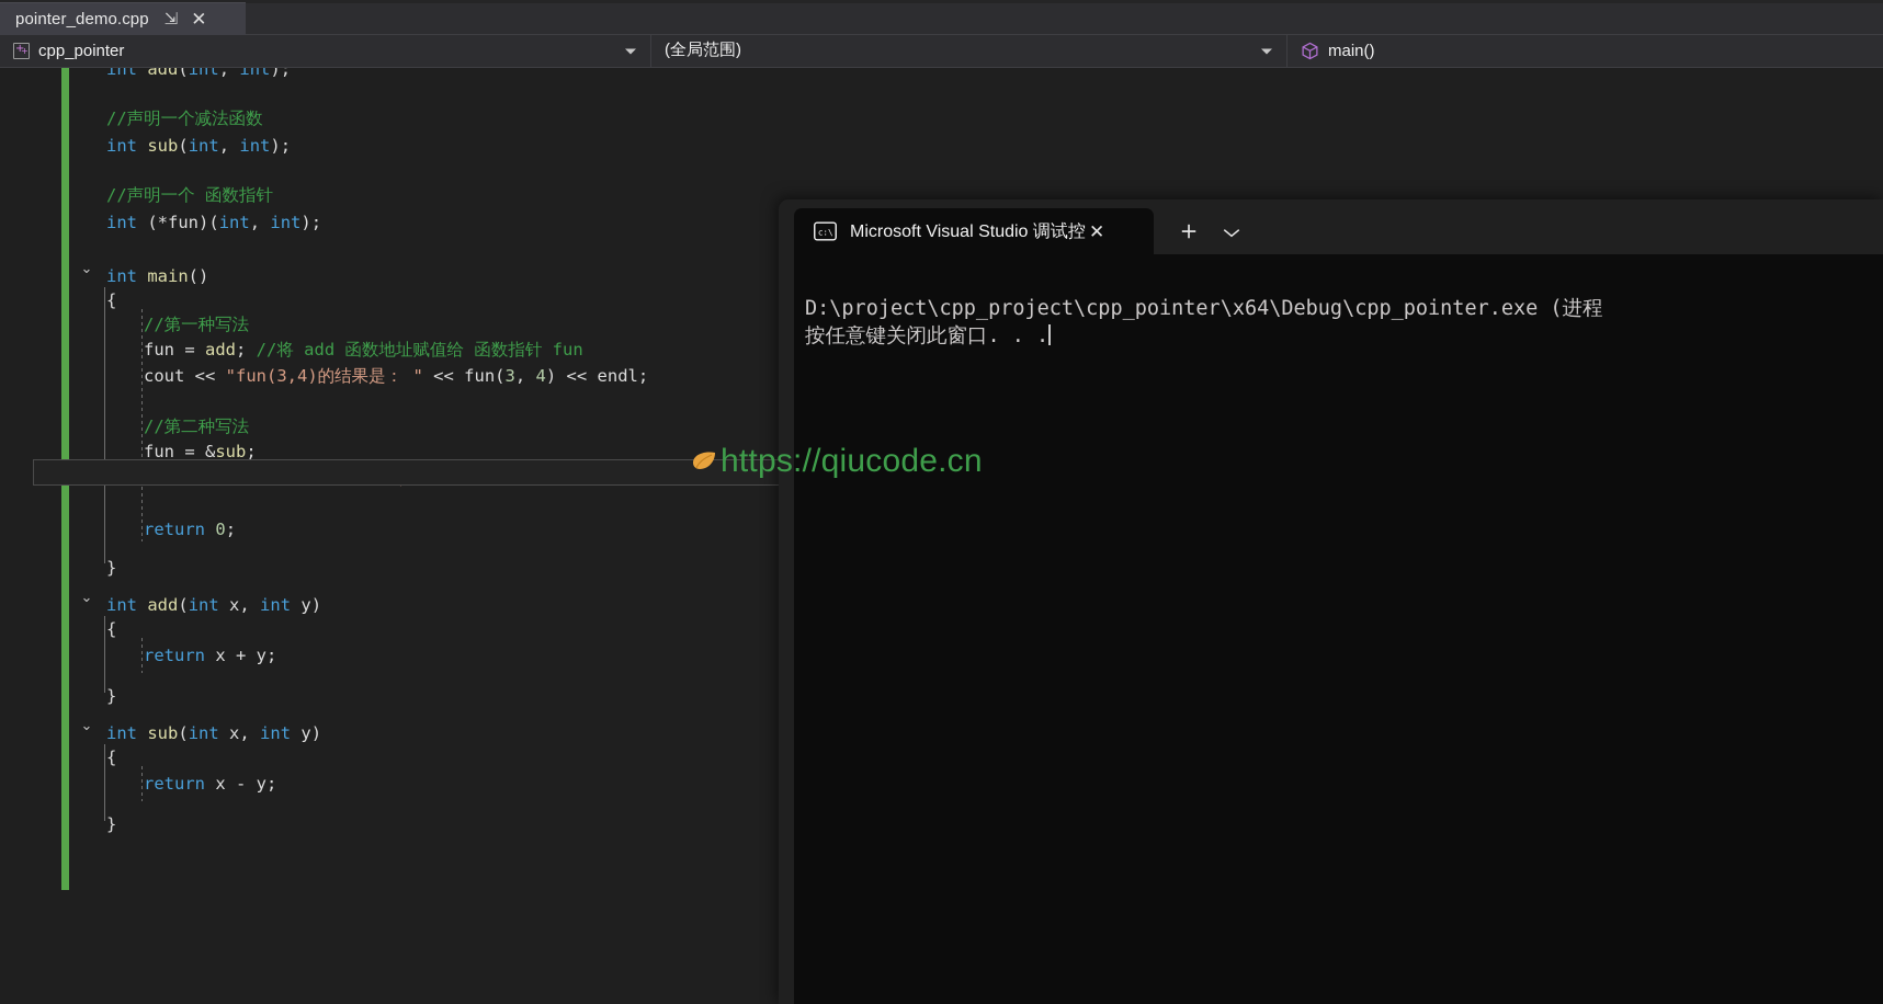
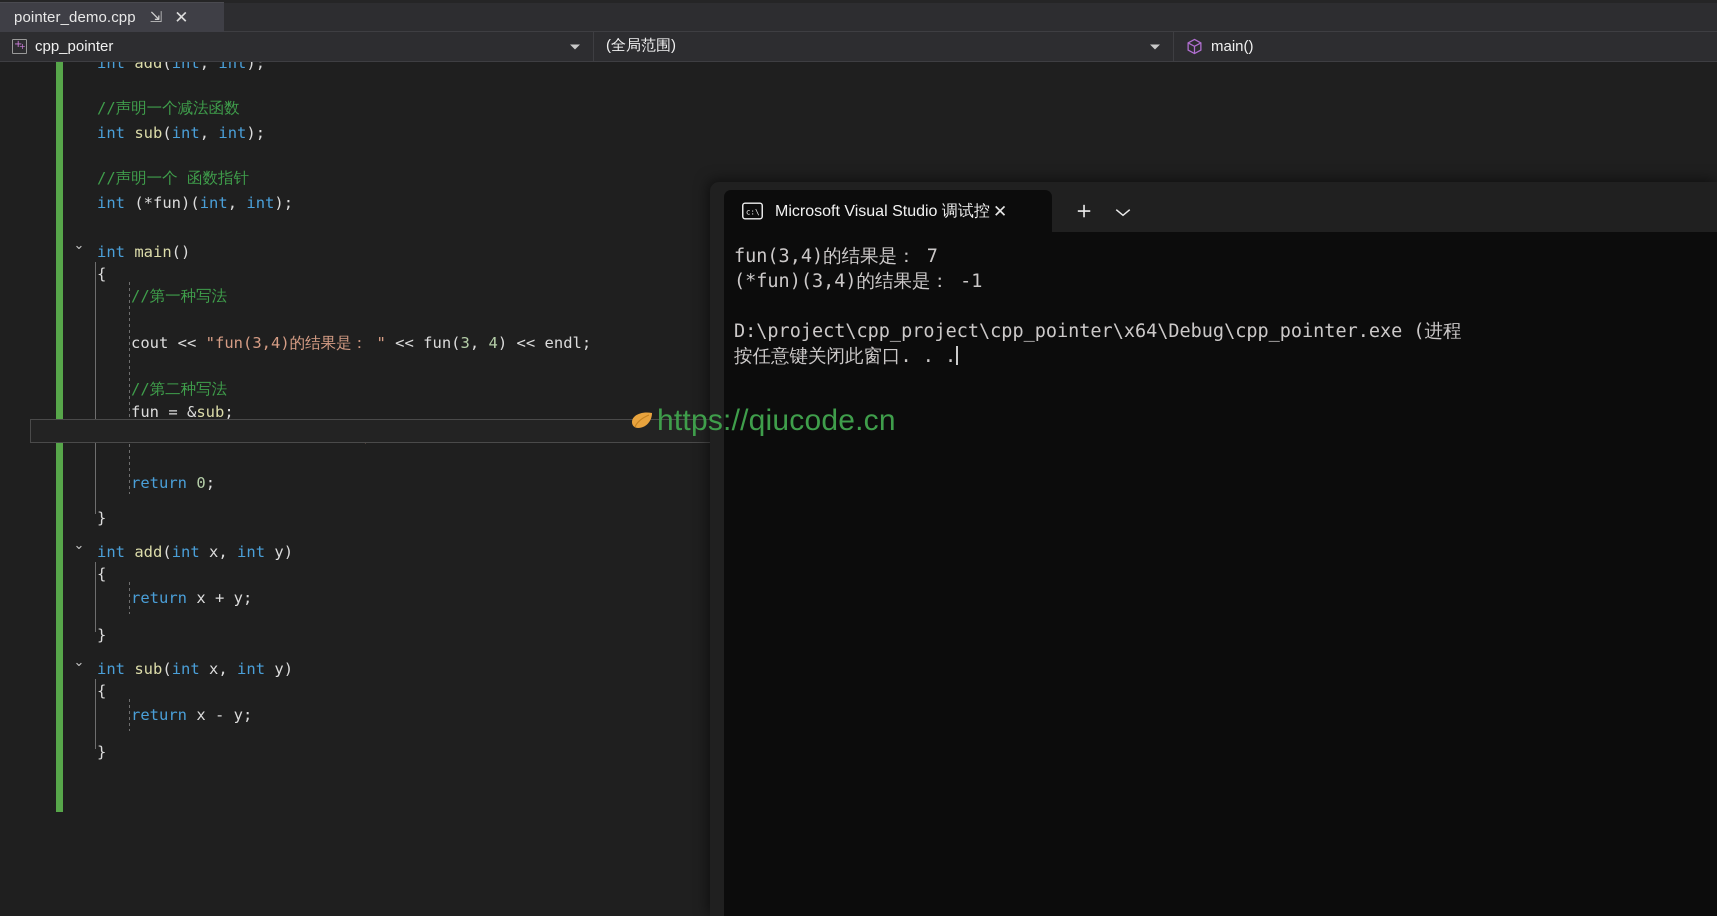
  pointer_demo.cpp
  ⇲
  ✕
  cpp_pointer
  (全局范围)
  main()
  int add(int, int);
  //声明一个减法函数
  int sub(int, int);
  //声明一个 函数指针
  int (*fun)(int, int);
  int main()
  {
  //第一种写法
- fun = add; //将 add 函数地址赋值给 函数指针 fun
  cout << "fun(3,4)的结果是： " << fun(3, 4) << endl;
  //第二种写法
  fun = &sub;
  return 0;
  }
  int add(int x, int y)
  {
  return x + y;
  }
  int sub(int x, int y)
  {
  return x - y;
  }
  ⌄
  ⌄
  ⌄
  c:\
  Microsoft Visual Studio 调试控
  ✕
  ＋
+ fun(3,4)的结果是： 7
+ (*fun)(3,4)的结果是： -1
  D:\project\cpp_project\cpp_pointer\x64\Debug\cpp_pointer.exe (进程
  按任意键关闭此窗口. . .
  https://qiucode.cn
